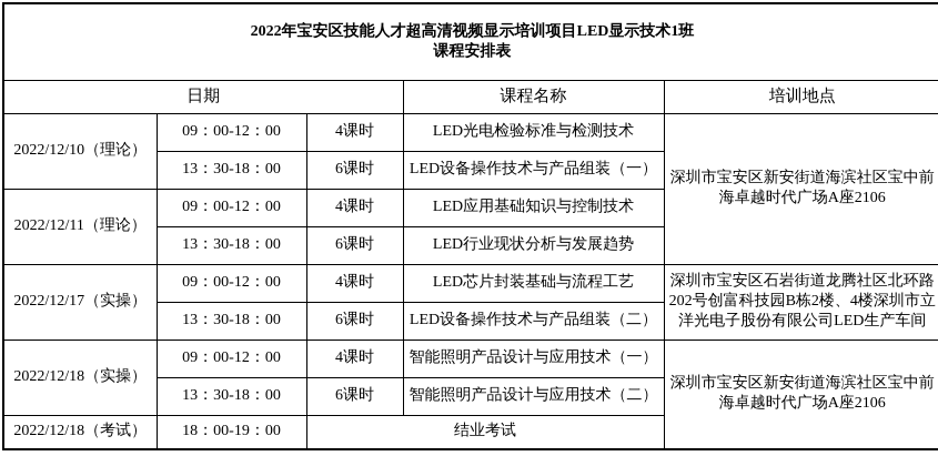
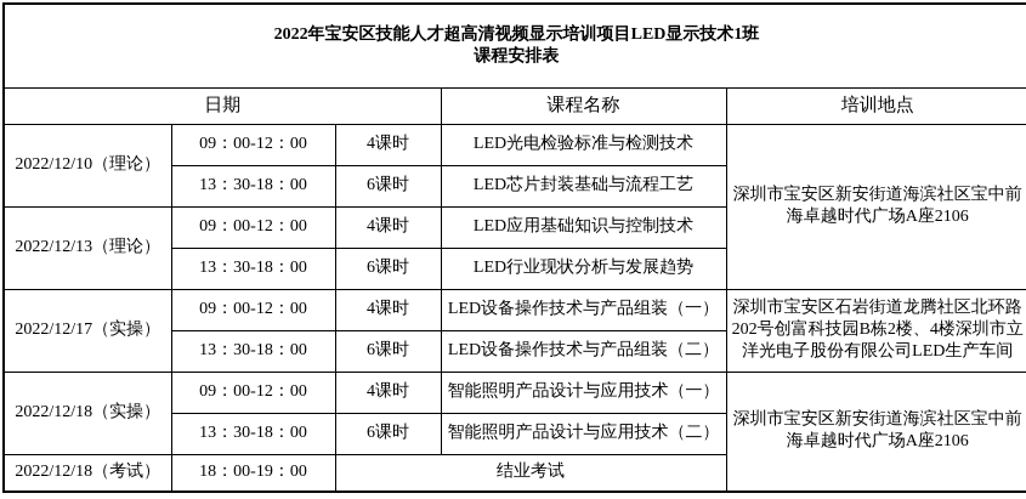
  2022年宝安区技能人才超高清视频显示培训项目LED显示技术1班 课程安排表
  日期	课程名称	培训地点
  2022/12/10（理论）	09：00-12：00	4课时	LED光电检验标准与检测技术	深圳市宝安区新安街道海滨社区宝中前海卓越时代广场A座2106
- 13：30-18：00	6课时	LED设备操作技术与产品组装（一）
+ 13：30-18：00	6课时	LED芯片封装基础与流程工艺
- 2022/12/11（理论）	09：00-12：00	4课时	LED应用基础知识与控制技术
+ 2022/12/13（理论）	09：00-12：00	4课时	LED应用基础知识与控制技术
  13：30-18：00	6课时	LED行业现状分析与发展趋势
- 2022/12/17（实操）	09：00-12：00	4课时	LED芯片封装基础与流程工艺	深圳市宝安区石岩街道龙腾社区北环路202号创富科技园B栋2楼、4楼深圳市立洋光电子股份有限公司LED生产车间
+ 2022/12/17（实操）	09：00-12：00	4课时	LED设备操作技术与产品组装（一）	深圳市宝安区石岩街道龙腾社区北环路202号创富科技园B栋2楼、4楼深圳市立洋光电子股份有限公司LED生产车间
  13：30-18：00	6课时	LED设备操作技术与产品组装（二）
  2022/12/18（实操）	09：00-12：00	4课时	智能照明产品设计与应用技术（一）	深圳市宝安区新安街道海滨社区宝中前海卓越时代广场A座2106
  13：30-18：00	6课时	智能照明产品设计与应用技术（二）
  2022/12/18（考试）	18：00-19：00	结业考试
